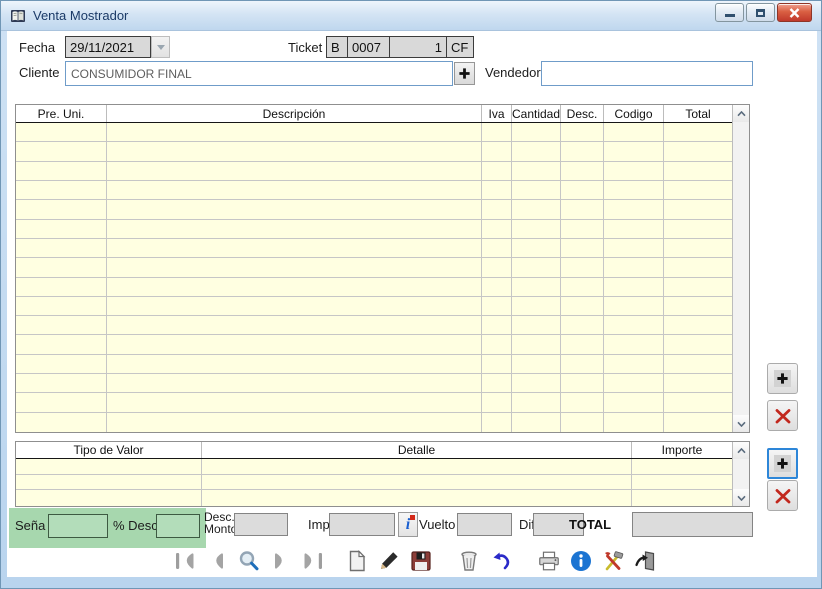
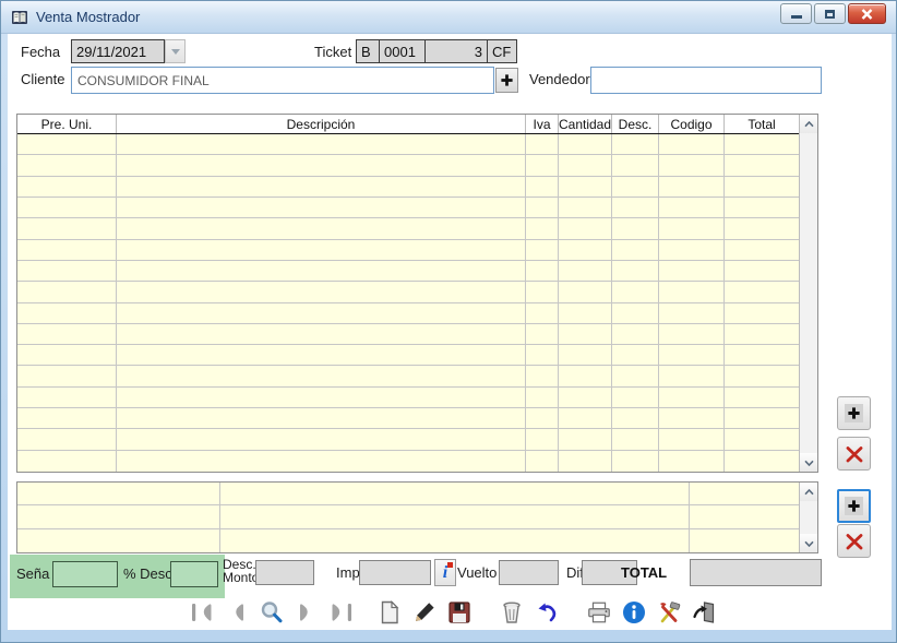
  Venta Mostrador
  Fecha
  29/11/2021
  Ticket
  B
- 0007
+ 0001
- 1
+ 3
  CF
  Cliente
  CONSUMIDOR FINAL
  Vendedor
  Pre. Uni.
  Descripción
  Iva
  Cantidad
  Desc.
  Codigo
  Total
- Tipo de Valor
- Detalle
- Importe
  Seña
  % Desc
  Desc.
  Mont
  Imp
  i
  Vuelto
  TOTAL
